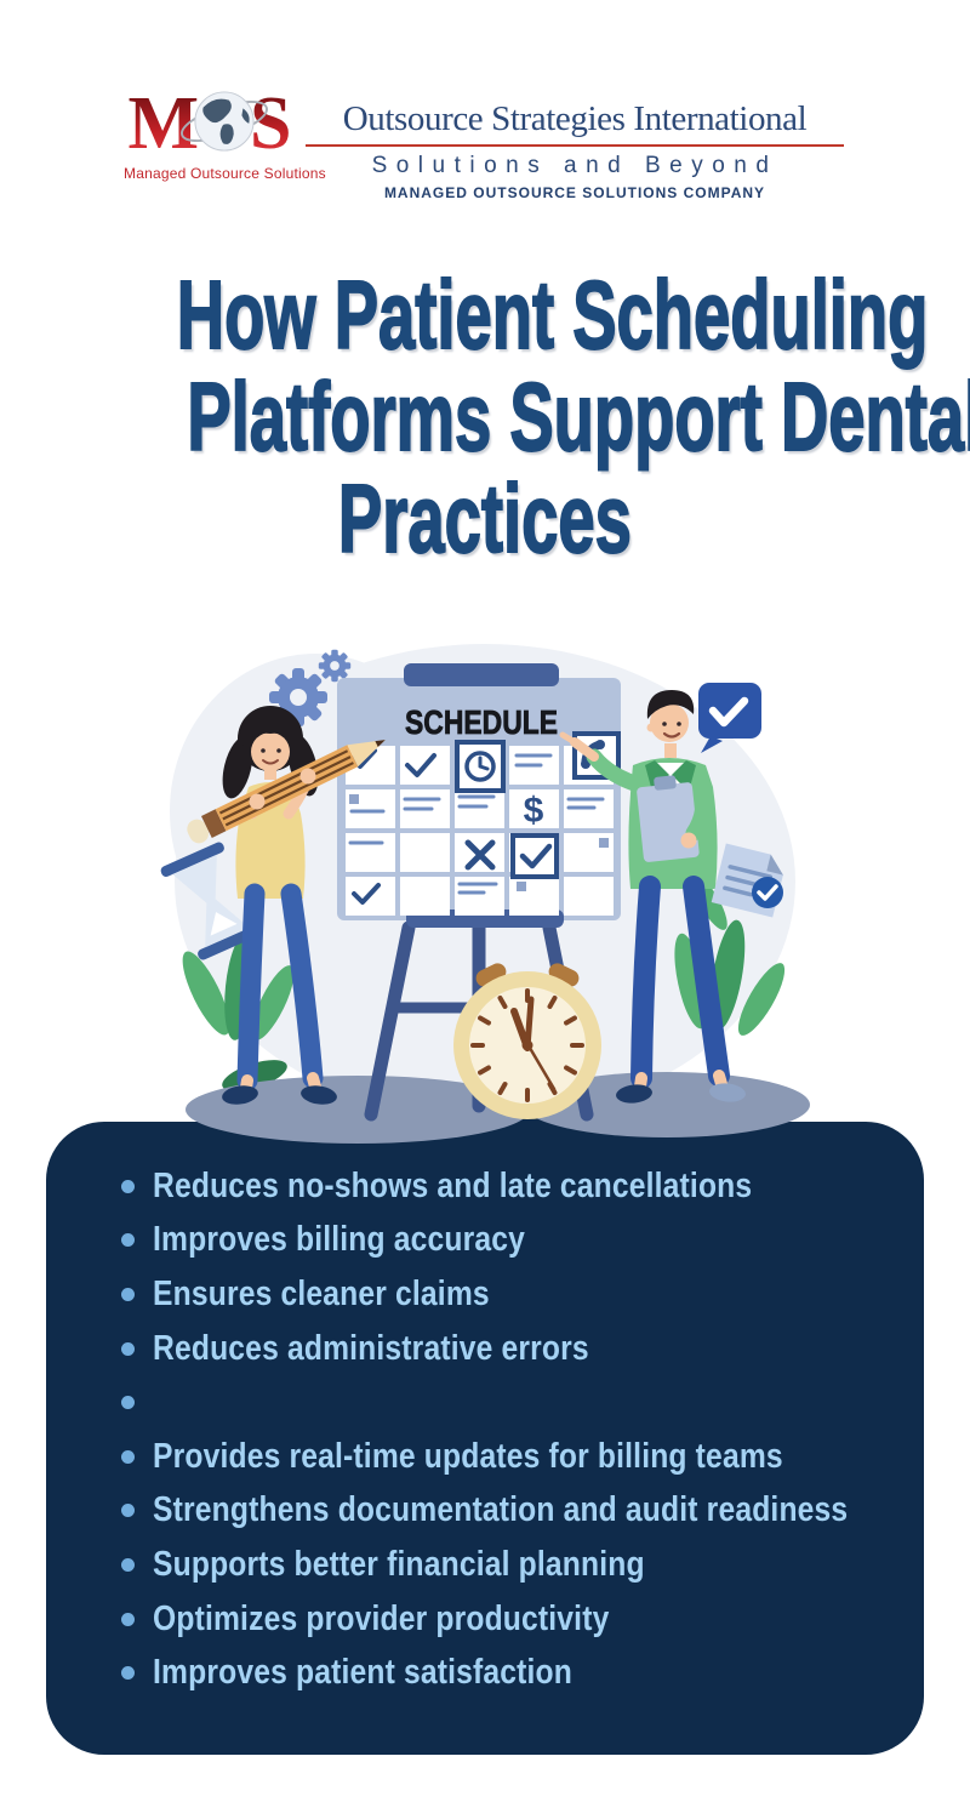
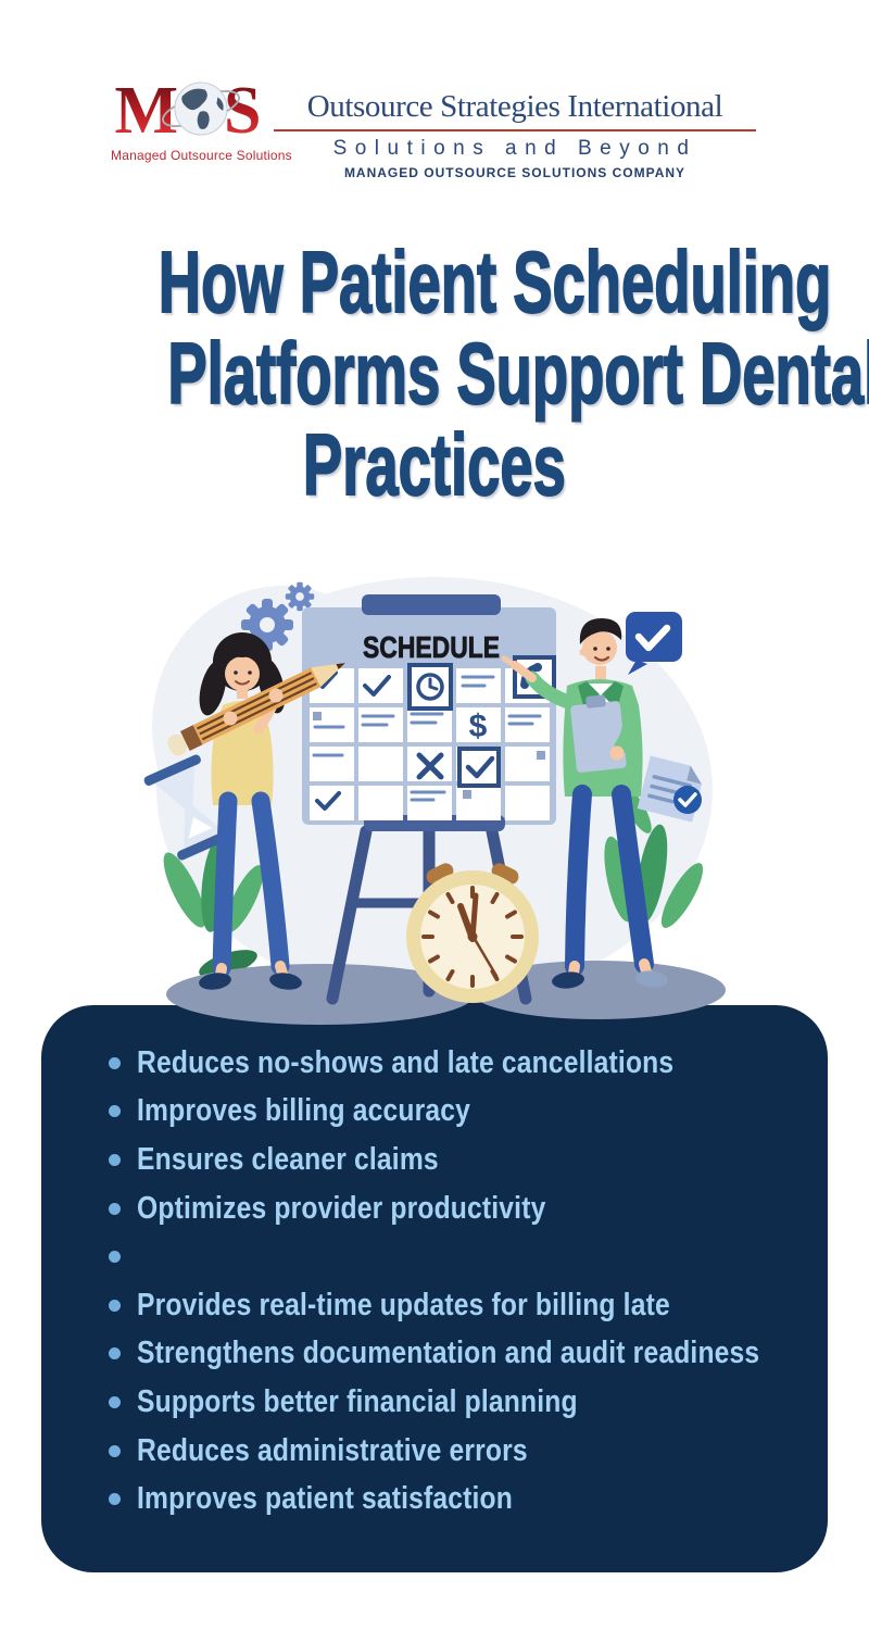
  M
  S
  Managed Outsource Soluti
  Outsource Strategies International
  Solutions and Beyond
  MANAGED OUTSOURCE SOLUTIONS COMPANY
  How Patient Scheduling
  Platforms Support Denta
  Practices
  SCHEDULE
  $
  Reduces no-shows and late cancellations
  Improves billing accuracy
  Ensures cleaner claims
- Reduces administrative errors
+ Optimizes provider productivity
- Provides real-time updates for billing teams
+ Provides real-time updates for billing late
  Strengthens documentation and audit readiness
  Supports better financial planning
- Optimizes provider productivity
+ Reduces administrative errors
  Improves patient satisfaction
